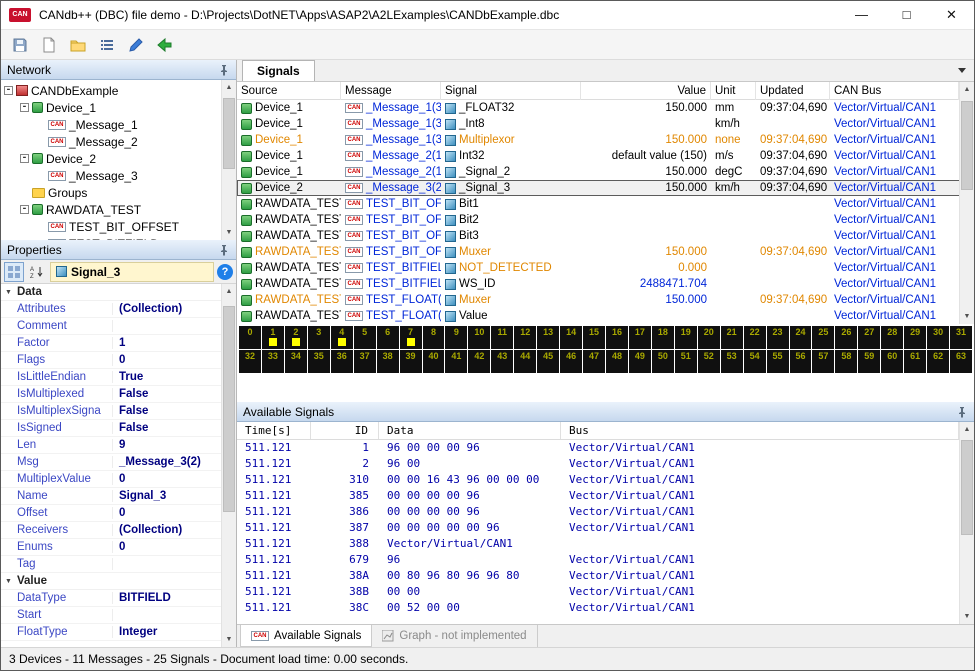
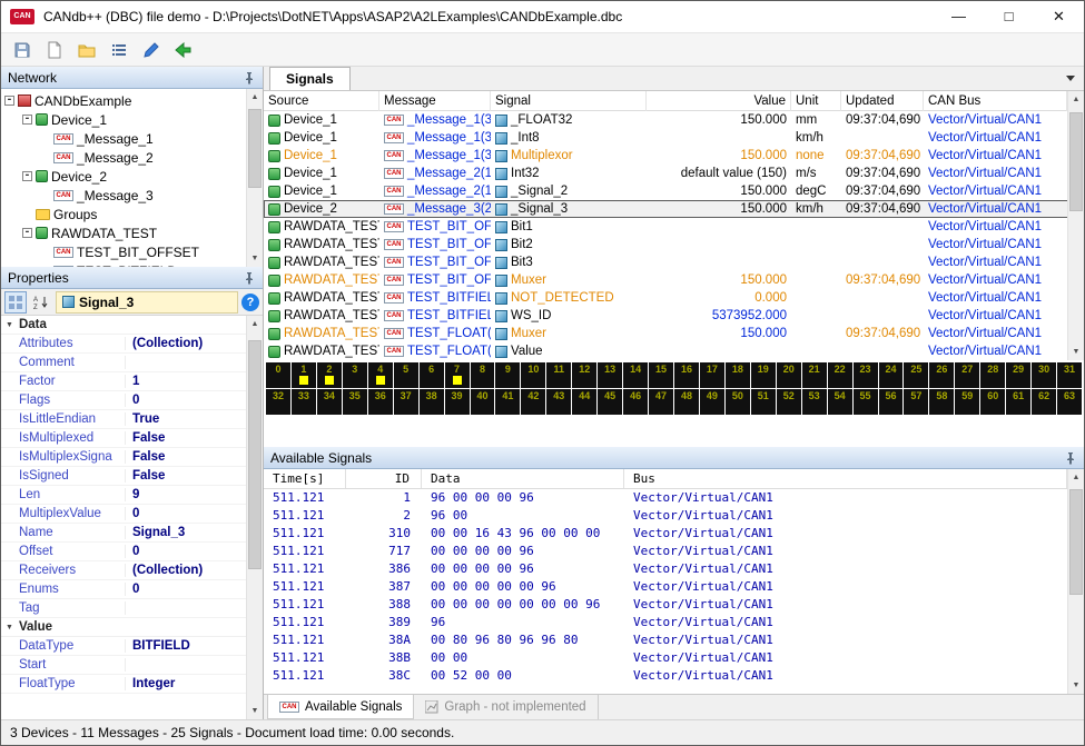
  CANdb++ (DBC) file demo - D:\Projects\DotNET\Apps\ASAP2\A2LExamples\CANDbExample.dbc
  —
  □
  ✕
  Network
  -
  CANDbExample
  -
  Device_1
  _Message_1
  _Message_2
  -
  Device_2
  _Message_3
  Groups
  -
  RAWDATA_TEST
  TEST_BIT_OFFSET
  Properties
  Signal_3
  ?
  Data
  Attributes
  (Collection)
  Comment
  Factor
  1
  Flags
  0
  IsLittleEndian
  True
  IsMultiplexed
  False
  IsMultiplexSigna
  False
  IsSigned
  False
  Len
  9
- Msg
- _Message_3(2)
  MultiplexValue
  0
  Name
  Signal_3
  Offset
  0
  Receivers
  (Collection)
  Enums
  0
  Tag
  Value
  DataType
  BITFIELD
  Start
  FloatType
  Integer
  Signals
  Source
  Message
  Signal
  Value
  Unit
  Updated
  CAN Bus
  Device_1
  _Message_1(3
  _FLOAT32
  150.000
  mm
  09:37:04,690
  Vector/Virtual/CAN1
  Device_1
  _Message_1(3
  _Int8
  km/h
  Vector/Virtual/CAN1
  Device_1
  _Message_1(3
  Multiplexor
  150.000
  none
  09:37:04,690
  Vector/Virtual/CAN1
  Device_1
  _Message_2(1
  Int32
  default value (150)
  m/s
  09:37:04,690
  Vector/Virtual/CAN1
  Device_1
  _Message_2(1
  _Signal_2
  150.000
  degC
  09:37:04,690
  Vector/Virtual/CAN1
  Device_2
  _Message_3(2
  _Signal_3
  150.000
  km/h
  09:37:04,690
  Vector/Virtual/CAN1
  RAWDATA_TES
  Bit1
  Vector/Virtual/CAN1
  RAWDATA_TES
  Bit2
  Vector/Virtual/CAN1
  RAWDATA_TES
  Bit3
  Vector/Virtual/CAN1
  RAWDATA_TES
  Muxer
  150.000
  09:37:04,690
  Vector/Virtual/CAN1
  RAWDATA_TES
  NOT_DETECTED
  0.000
  Vector/Virtual/CAN1
  RAWDATA_TES
  WS_ID
- 2488471.704
+ 5373952.000
  Vector/Virtual/CAN1
  RAWDATA_TES
  TEST_FLOAT(
  Muxer
  150.000
  09:37:04,690
  Vector/Virtual/CAN1
  RAWDATA_TES
  TEST_FLOAT(
  Value
  Vector/Virtual/CAN1
  0
  1
  2
  3
  4
  5
  6
  7
  8
  9
  10
  11
  12
  13
  14
  15
  16
  17
  18
  19
  20
  21
  22
  23
  24
  25
  26
  27
  28
  29
  30
  31
  32
  33
  34
  35
  36
  37
  38
  39
  40
  41
  42
  43
  44
  45
  46
  47
  48
  49
  50
  51
  52
  53
  54
  55
  56
  57
  58
  59
  60
  61
  62
  63
  Available Signals
  Time[s]
  ID
  Data
  Bus
  511.121
  1
  96 00 00 00 96
  Vector/Virtual/CAN1
  511.121
  2
  96 00
  Vector/Virtual/CAN1
  511.121
  310
  00 00 16 43 96 00 00 00
  Vector/Virtual/CAN1
  511.121
- 385
+ 717
  00 00 00 00 96
  Vector/Virtual/CAN1
  511.121
  386
  00 00 00 00 96
  Vector/Virtual/CAN1
  511.121
  387
  00 00 00 00 00 96
  Vector/Virtual/CAN1
  511.121
  388
+ 00 00 00 00 00 00 00 96
  Vector/Virtual/CAN1
  511.121
- 679
+ 389
  96
  Vector/Virtual/CAN1
  511.121
  38A
  00 80 96 80 96 96 80
  Vector/Virtual/CAN1
  511.121
  38B
  00 00
  Vector/Virtual/CAN1
  511.121
  38C
  00 52 00 00
  Vector/Virtual/CAN1
  Available Signals
  Graph - not implemented
  3 Devices - 11 Messages - 25 Signals - Document load time: 0.00 seconds.
